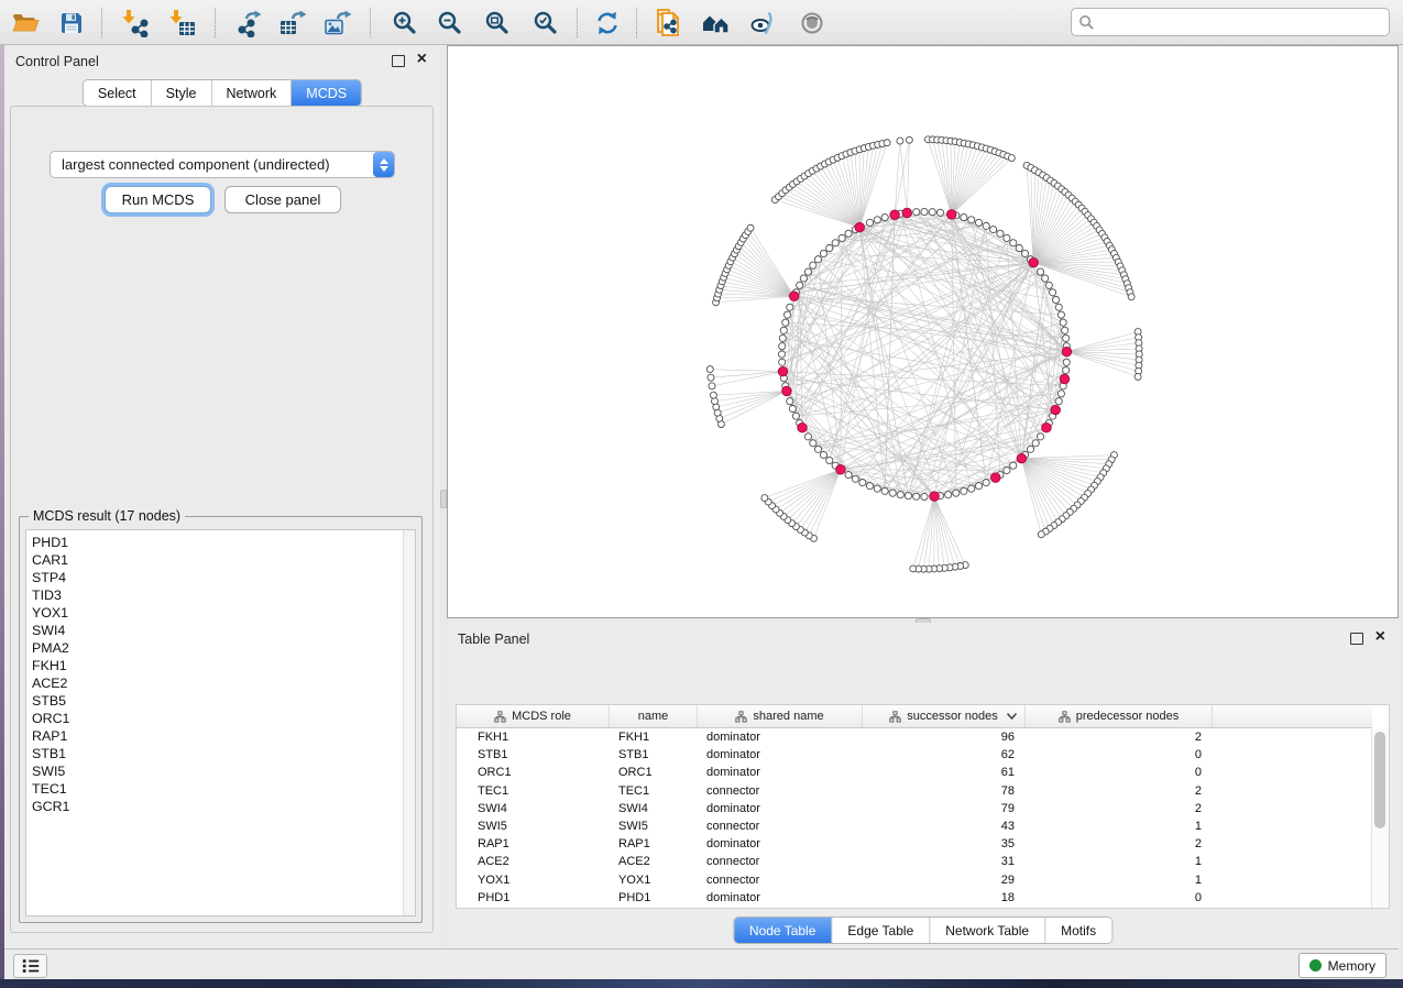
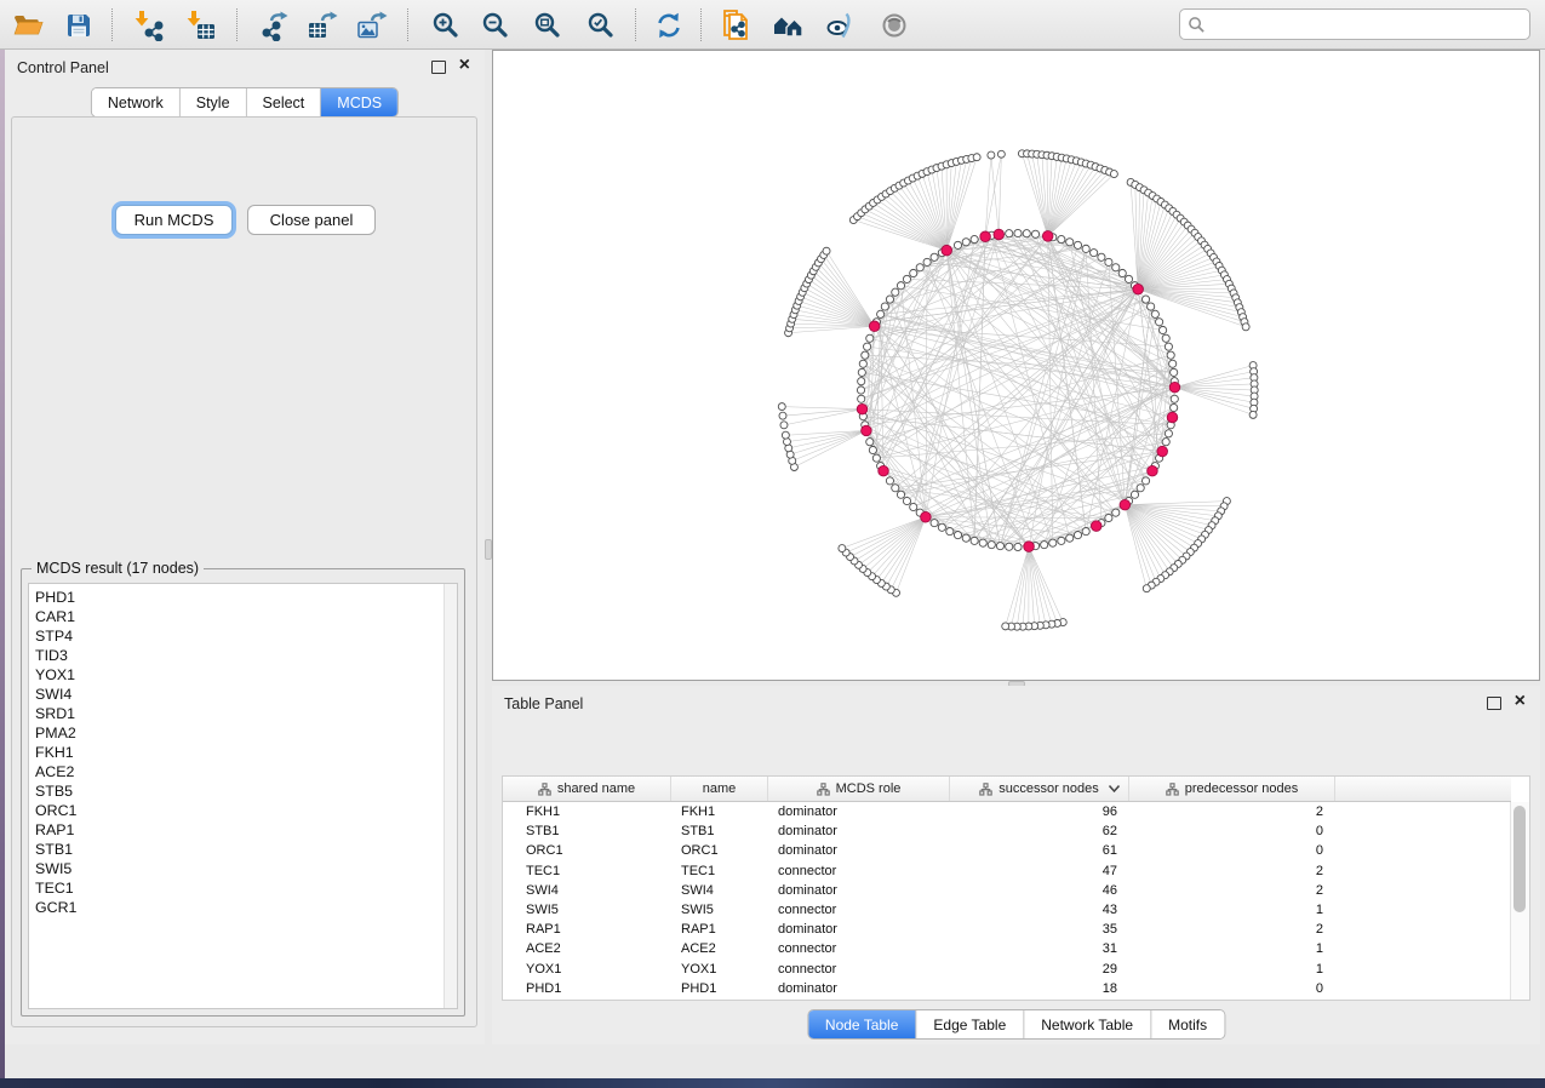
  Control Panel
  ×
- Select
+ Network
  Style
- Network
+ Select
  MCDS
- largest connected component (undirected)
  Run MCDS
  Close panel
  MCDS result (17 nodes)
  PHD1
  CAR1
  STP4
  TID3
  YOX1
  SWI4
+ SRD1
  PMA2
  FKH1
  ACE2
  STB5
  ORC1
  RAP1
  STB1
  SWI5
  TEC1
  GCR1
  Table Panel
  ×
- MCDS role
+ shared name
  name
- shared name
+ MCDS role
  successor nodes
  predecessor nodes
  FKH1
  FKH1
  dominator
  96
  2
  STB1
  STB1
  dominator
  62
  0
  ORC1
  ORC1
  dominator
  61
  0
  TEC1
  TEC1
  connector
- 78
+ 47
  2
  SWI4
  SWI4
  dominator
- 79
+ 46
  2
  SWI5
  SWI5
  connector
  43
  1
  RAP1
  RAP1
  dominator
  35
  2
  ACE2
  ACE2
  connector
  31
  1
  YOX1
  YOX1
  connector
  29
  1
  PHD1
  PHD1
  dominator
  18
  0
  Node Table
  Edge Table
  Network Table
  Motifs
- Memory
